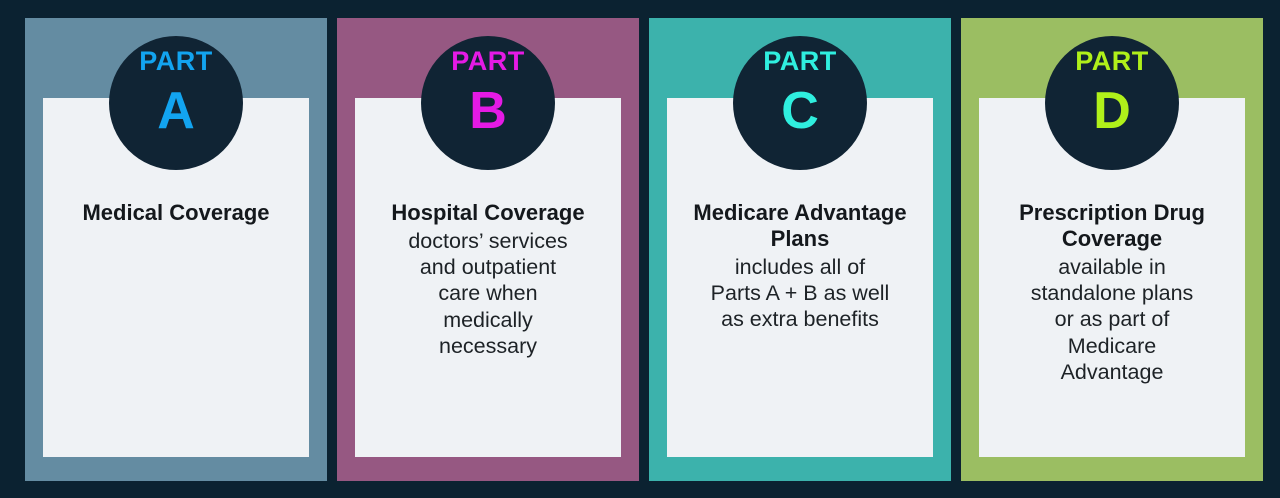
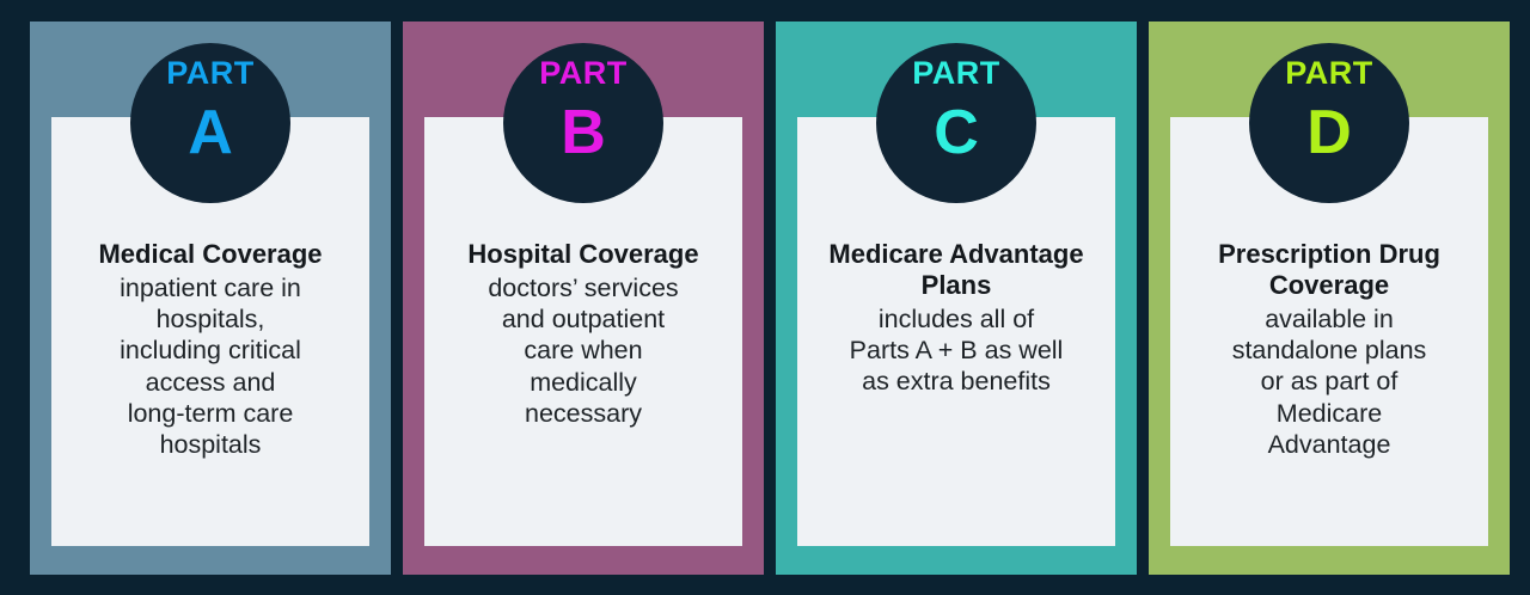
  Medical Coverage
+ inpatient care in
+ hospitals,
+ including critical
+ access and
+ long-term care
+ hospitals
  PART
  A
  Hospital Coverage
  doctors’ services
  and outpatient
  care when
  medically
  necessary
  PART
  B
  Medicare Advantage Plans
  includes all of
  Parts A + B as well
  as extra benefits
  PART
  C
  Prescription Drug Coverage
  available in
  standalone plans
  or as part of
  Medicare
  Advantage
  PART
  D
